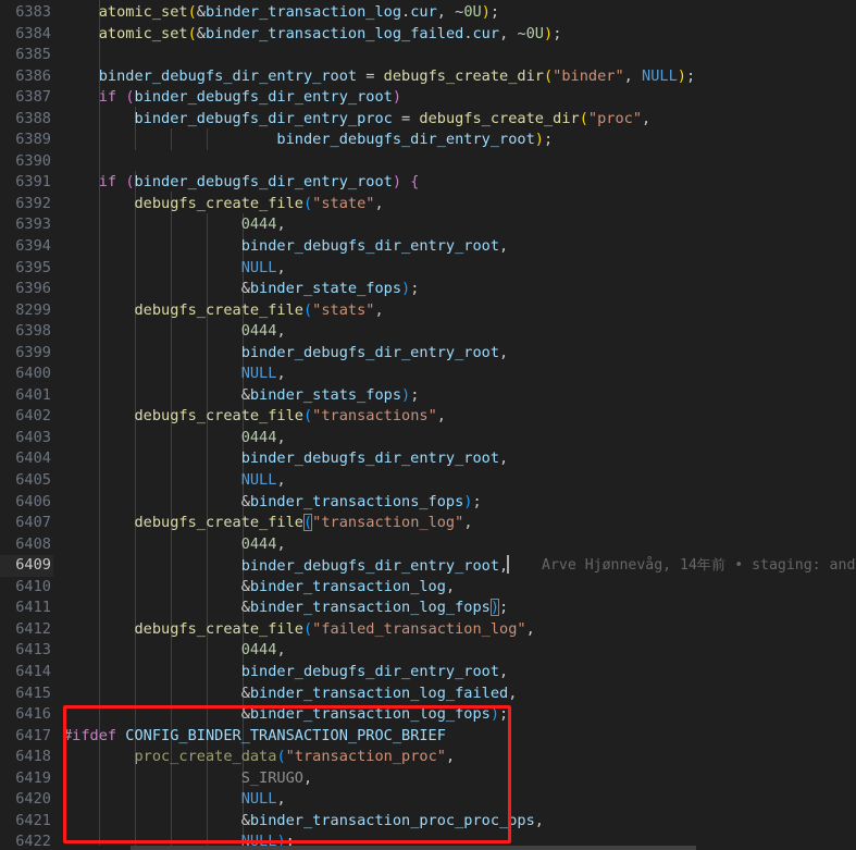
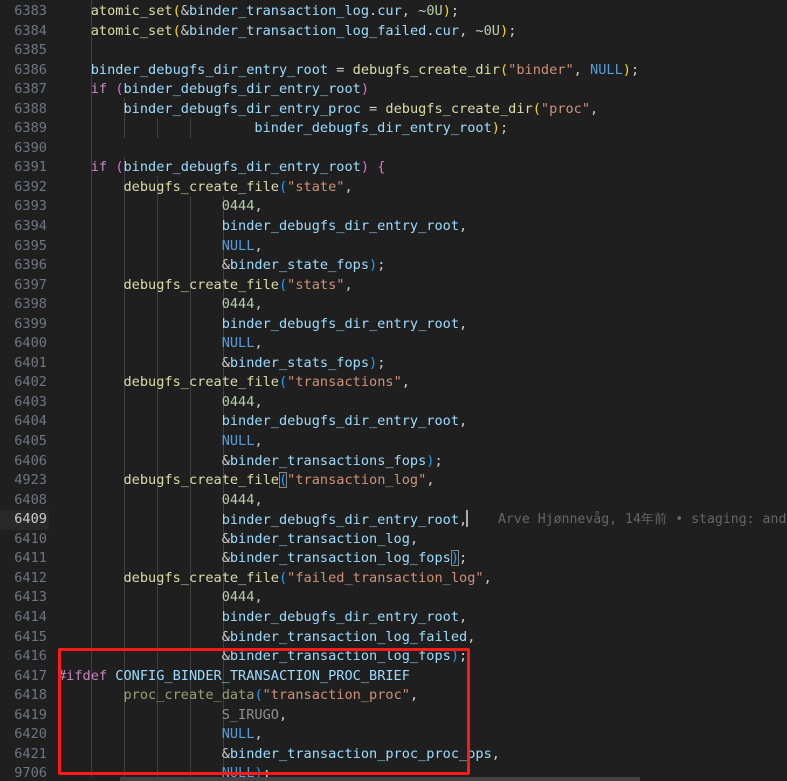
  6383
  atomic_set(&binder_transaction_log.cur, ~0U);
  6384
  atomic_set(&binder_transaction_log_failed.cur, ~0U);
  6385
  6386
  binder_debugfs_dir_entry_root = debugfs_create_dir("binder", NULL);
  6387
  if (binder_debugfs_dir_entry_root)
  6388
  binder_debugfs_dir_entry_proc = debugfs_create_dir("proc",
  6389
  binder_debugfs_dir_entry_root);
  6390
  6391
  if (binder_debugfs_dir_entry_root) {
  6392
  debugfs_create_file("state",
  6393
  0444,
  6394
  binder_debugfs_dir_entry_root,
  6395
  NULL,
  6396
  &binder_state_fops);
- 8299
+ 6397
  debugfs_create_file("stats",
  6398
  0444,
  6399
  binder_debugfs_dir_entry_root,
  6400
  NULL,
  6401
  &binder_stats_fops);
  6402
  debugfs_create_file("transactions",
  6403
  0444,
  6404
  binder_debugfs_dir_entry_root,
  6405
  NULL,
  6406
  &binder_transactions_fops);
- 6407
+ 4923
  debugfs_create_file("transaction_log",
  6408
  0444,
  6409
  binder_debugfs_dir_entry_root,
  Arve Hjønnevåg, 14年前 • staging: and
  6410
  &binder_transaction_log,
  6411
  &binder_transaction_log_fops);
  6412
  debugfs_create_file("failed_transaction_log",
  6413
  0444,
  6414
  binder_debugfs_dir_entry_root,
  6415
  &binder_transaction_log_failed,
  6416
  &binder_transaction_log_fops);
  6417
  #ifdef CONFIG_BINDER_TRANSACTION_PROC_BRIEF
  6418
  proc_create_data("transaction_proc",
  6419
  S_IRUGO,
  6420
  NULL,
  6421
  &binder_transaction_proc_proc_ops,
- 6422
+ 9706
  NULL);
